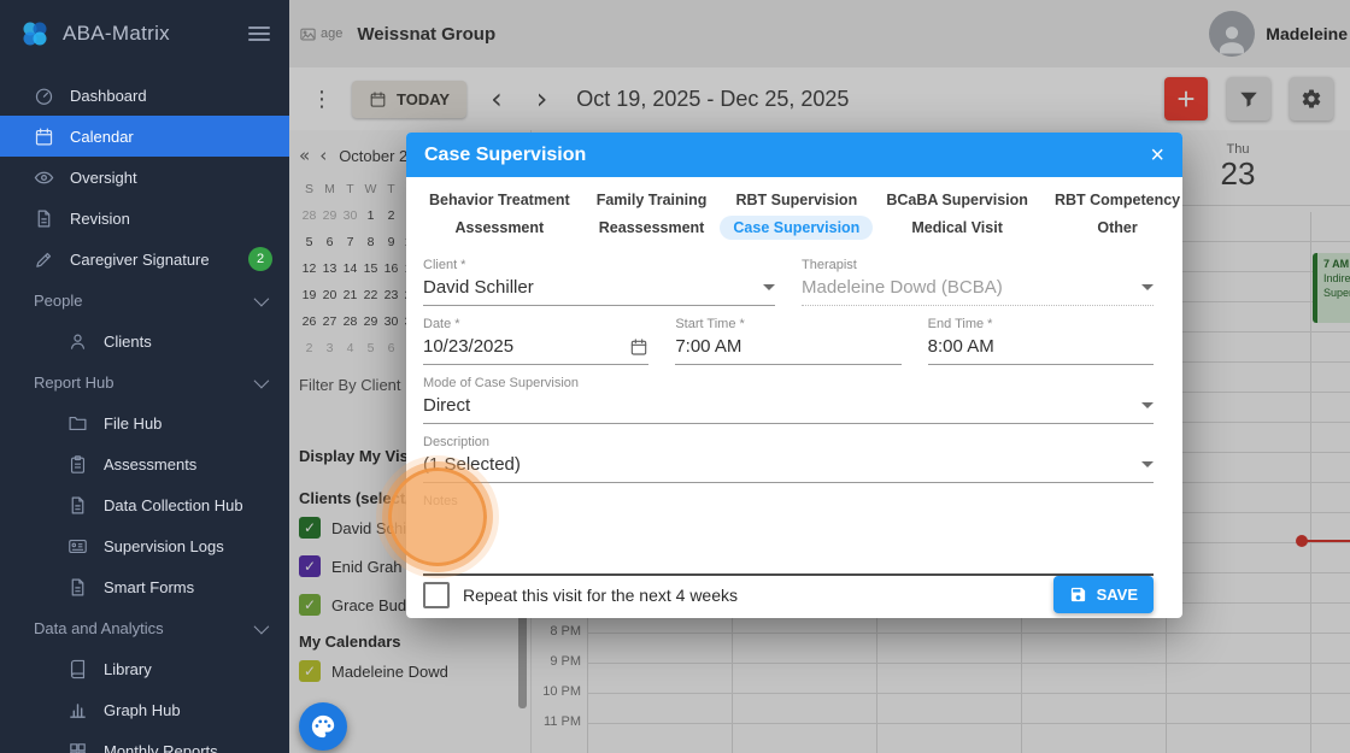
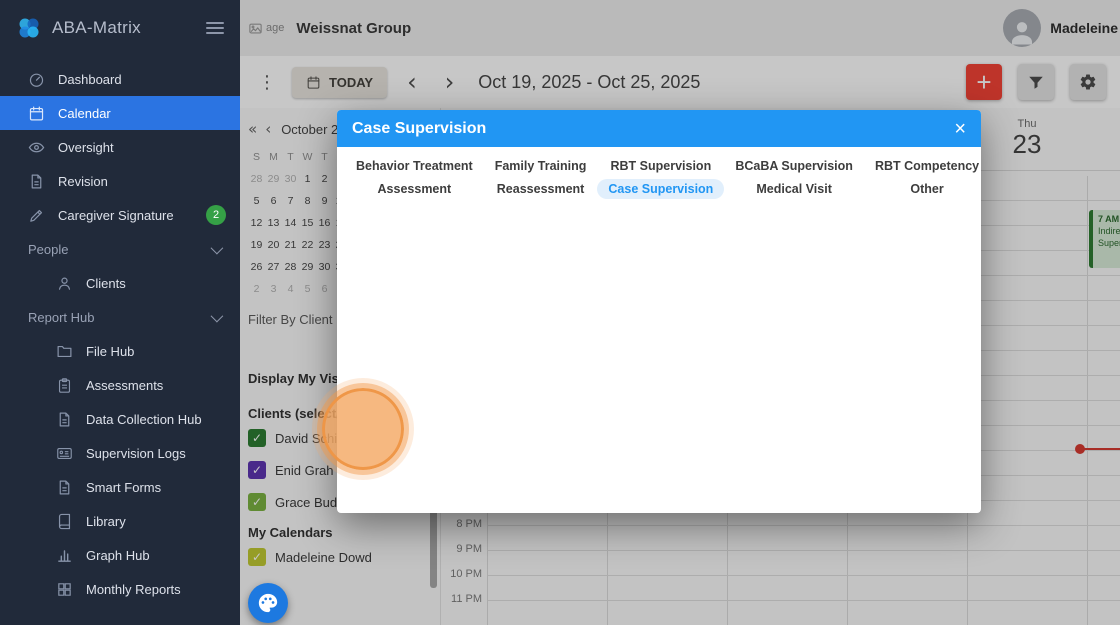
  ABA-Matrix
  Dashboard
  Calendar
  Oversight
  Revision
  Caregiver Signature
  2
  People
  Clients
  Report Hub
  File Hub
  Assessments
  Data Collection Hub
  Supervision Logs
  Smart Forms
- Data and Analytics
  Library
  Graph Hub
  Monthly Reports
  age
  Weissnat Group
  Madeleine
  ⋮
  TODAY
  ‹
  ›
- Oct 19, 2025 - Dec 25, 2025
+ Oct 19, 2025 - Oct 25, 2025
  +
  «
  ‹
  October 2
  S
  M
  T
  W
  T
  28
  29
  30
  1
  2
  5
  6
  7
  8
  9
  12
  13
  14
  15
  16
  19
  20
  21
  22
  23
  26
  27
  28
  29
  30
  2
  3
  4
  5
  6
  Filter By Client
  Display My Vis
  ✓
  ✓
  Enid Grah
  ✓
  Grace Bud
  My Calendars
  ✓
  Madeleine Dowd
  Thu
  23
  8 PM
  9 PM
  10 PM
  11 PM
  7 AM
  Case Supervision
  ×
  Behavior Treatment
  Family Training
  RBT Supervision
  BCaBA Supervision
  RBT Competency
  Assessment
  Reassessment
  Case Supervision
  Medical Visit
  Other
- Client *
- David Schiller
- Therapist
- Madeleine Dowd (BCBA)
- Date *
- 10/23/2025
- Start Time *
- 7:00 AM
- End Time *
- 8:00 AM
- Mode of Case Supervision
- Direct
- Description
- (1 Selected)
- Repeat this visit for the next 4 weeks
- SAVE
